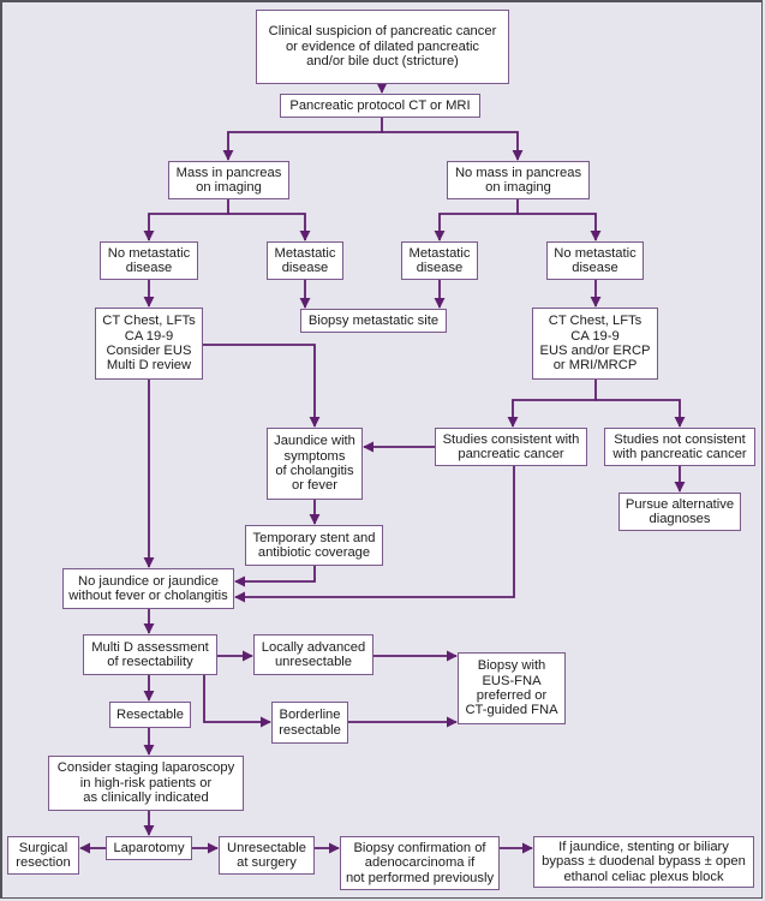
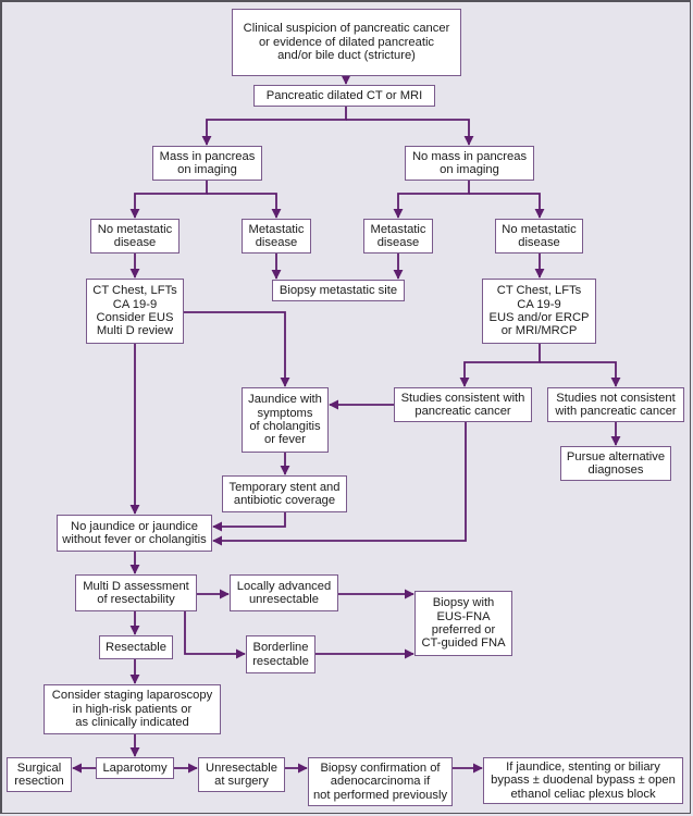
  Clinical suspicion of pancreatic cancer
  or evidence of dilated pancreatic
  and/or bile duct (stricture)
- Pancreatic protocol CT or MRI
+ Pancreatic dilated CT or MRI
  Mass in pancreas
  on imaging
  No mass in pancreas
  on imaging
  No metastatic
  disease
  Metastatic
  disease
  Metastatic
  disease
  No metastatic
  disease
  CT Chest, LFTs
  CA 19-9
  Consider EUS
  Multi D review
  Biopsy metastatic site
  CT Chest, LFTs
  CA 19-9
  EUS and/or ERCP
  or MRI/MRCP
  Jaundice with
  symptoms
  of cholangitis
  or fever
  Studies consistent with
  pancreatic cancer
  Studies not consistent
  with pancreatic cancer
  Pursue alternative
  diagnoses
  Temporary stent and
  antibiotic coverage
  No jaundice or jaundice
  without fever or cholangitis
  Multi D assessment
  of resectability
  Locally advanced
  unresectable
  Resectable
  Borderline
  resectable
  Biopsy with
  EUS-FNA
  preferred or
  CT-guided FNA
  Consider staging laparoscopy
  in high-risk patients or
  as clinically indicated
  Surgical
  resection
  Laparotomy
  Unresectable
  at surgery
  Biopsy confirmation of
  adenocarcinoma if
  not performed previously
  If jaundice, stenting or biliary
  bypass ± duodenal bypass ± open
  ethanol celiac plexus block
